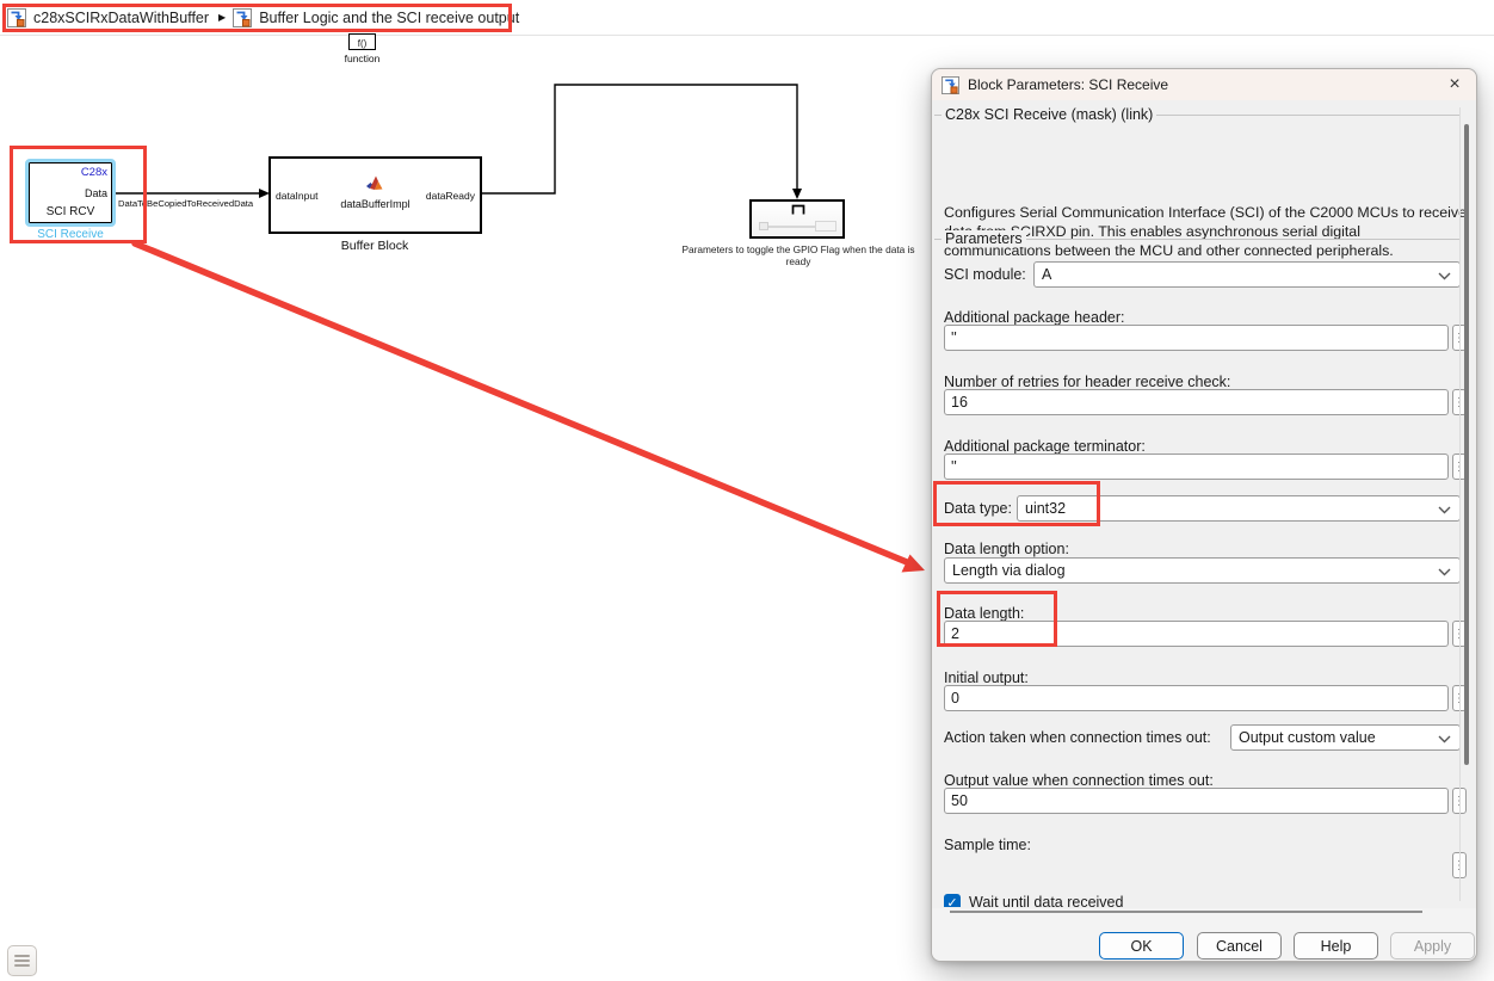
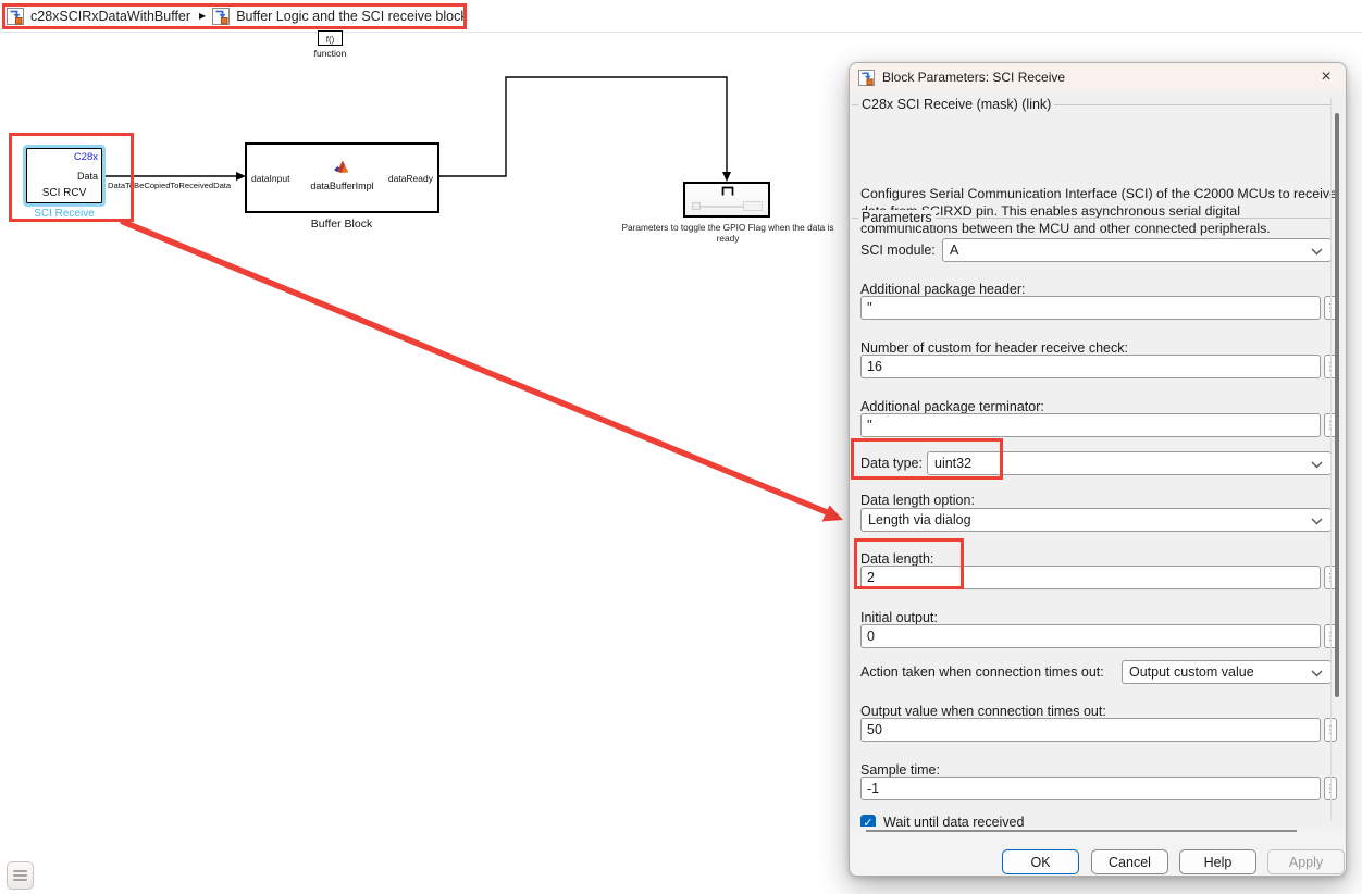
  c28xSCIRxDataWithBuffer
  ▶
- Buffer Logic and the SCI receive output
+ Buffer Logic and the SCI receive block
  f()
  function
  C28x
  Data
  SCI RCV
  SCI Receive
  DataToBeCopiedToReceivedData
  dataInput
  dataReady
  dataBufferImpl
  Buffer Block
  Parameters to toggle the GPIO Flag when the data is ready
  Block Parameters: SCI Receive
  ×
  C28x SCI Receive (mask) (link)
  Configures Serial Communication Interface (SCI) of the C2000 MCUs to receive IRXD pin. This enables asynchronous serial digital communications between the MCU and other connected peripherals.
  Parameters
  SCI module:
  A
  Additional package header:
  ''
  ⋮
- Number of retries for header receive check:
+ Number of custom for header receive check:
  16
  ⋮
  Additional package terminator:
  ''
  ⋮
  Data type:
  uint32
  Data length option:
  Length via dialog
  Data length:
  2
  ⋮
  Initial output:
  0
  ⋮
  Action taken when connection times out:
  Output custom value
  Output value when connection times out:
  50
  ⋮
  Sample time:
+ -1
  ⋮
  ✓
  Wait until data received
  OK
  Cancel
  Help
  Apply
